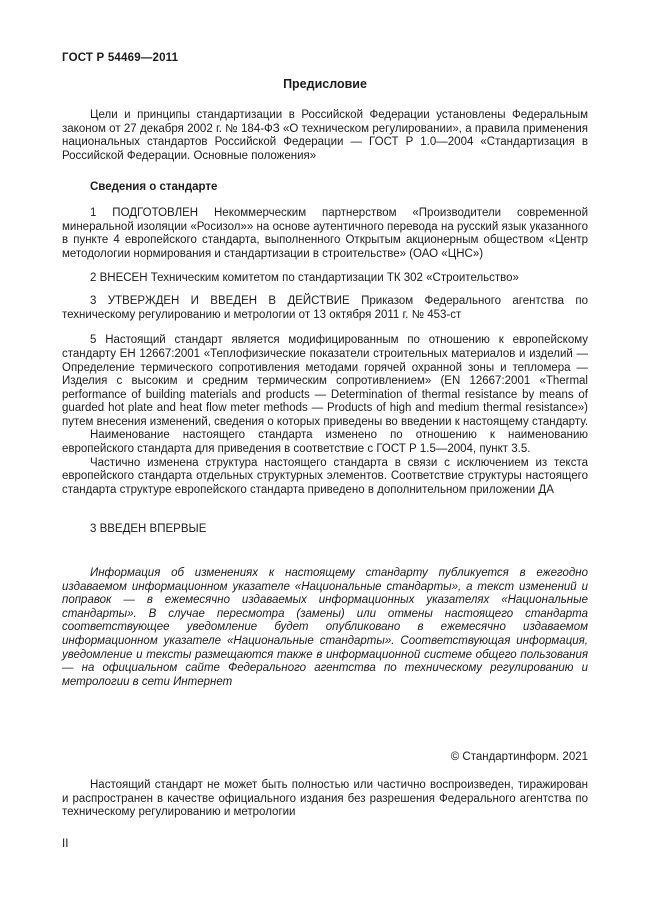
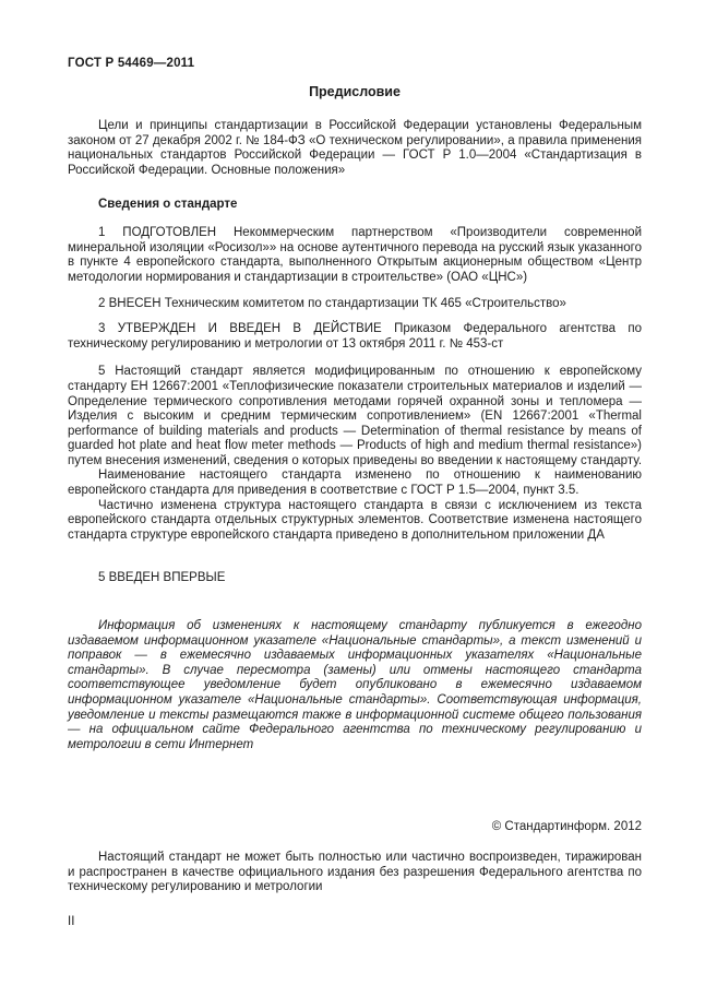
  ГОСТ Р 54469—2011
  Предисловие
  Цели и принципы стандартизации в Российской Федерации установлены Федеральным законом от 27 декабря 2002 г. № 184-ФЗ «О техническом регулировании», а правила применения национальных стандартов Российской Федерации — ГОСТ Р 1.0—2004 «Стандартизация в Российской Федерации. Основные положения»
  Сведения о стандарте
  1 ПОДГОТОВЛЕН Некоммерческим партнерством «Производители современной минеральной изоляции «Росизол»» на основе аутентичного перевода на русский язык указанного в пункте 4 европейского стандарта, выполненного Открытым акционерным обществом «Центр методологии нормирования и стандартизации в строительстве» (ОАО «ЦНС»)
- 2 ВНЕСЕН Техническим комитетом по стандартизации ТК 302 «Строительство»
+ 2 ВНЕСЕН Техническим комитетом по стандартизации ТК 465 «Строительство»
  3 УТВЕРЖДЕН И ВВЕДЕН В ДЕЙСТВИЕ Приказом Федерального агентства по техническому регулированию и метрологии от 13 октября 2011 г. № 453-ст
  5 Настоящий стандарт является модифицированным по отношению к европейскому стандарту ЕН 12667:2001 «Теплофизические показатели строительных материалов и изделий — Определение термического сопротивления методами горячей охранной зоны и тепломера — Изделия с высоким и средним термическим сопротивлением» (EN 12667:2001 «Thermal performance of building materials and products — Determination of thermal resistance by means of guarded hot plate and heat flow meter methods — Products of high and medium thermal resistance») путем внесения изменений, сведения о которых приведены во введении к настоящему стандарту.
  Наименование настоящего стандарта изменено по отношению к наименованию европейского стандарта для приведения в соответствие с ГОСТ Р 1.5—2004, пункт 3.5.
- Частично изменена структура настоящего стандарта в связи с исключением из текста европейского стандарта отдельных структурных элементов. Соответствие структуры настоящего стандарта структуре европейского стандарта приведено в дополнительном приложении ДА
+ Частично изменена структура настоящего стандарта в связи с исключением из текста европейского стандарта отдельных структурных элементов. Соответствие изменена настоящего стандарта структуре европейского стандарта приведено в дополнительном приложении ДА
- 3 ВВЕДЕН ВПЕРВЫЕ
+ 5 ВВЕДЕН ВПЕРВЫЕ
  Информация об изменениях к настоящему стандарту публикуется в ежегодно издаваемом информационном указателе «Национальные стандарты», а текст изменений и поправок — в ежемесячно издаваемых информационных указателях «Национальные стандарты». В случае пересмотра (замены) или отмены настоящего стандарта соответствующее уведомление будет опубликовано в ежемесячно издаваемом информационном указателе «Национальные стандарты». Соответствующая информация, уведомление и тексты размещаются также в информационной системе общего пользования — на официальном сайте Федерального агентства по техническому регулированию и метрологии в сети Интернет
- © Стандартинформ. 2021
+ © Стандартинформ. 2012
  Настоящий стандарт не может быть полностью или частично воспроизведен, тиражирован и распространен в качестве официального издания без разрешения Федерального агентства по техническому регулированию и метрологии
  II
